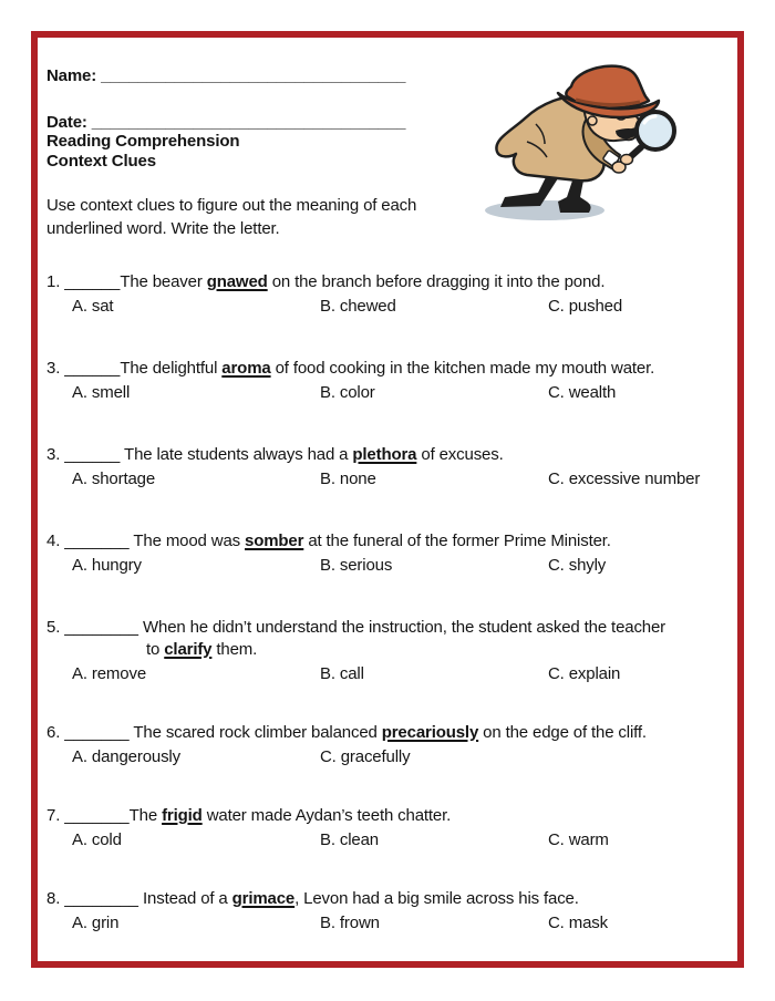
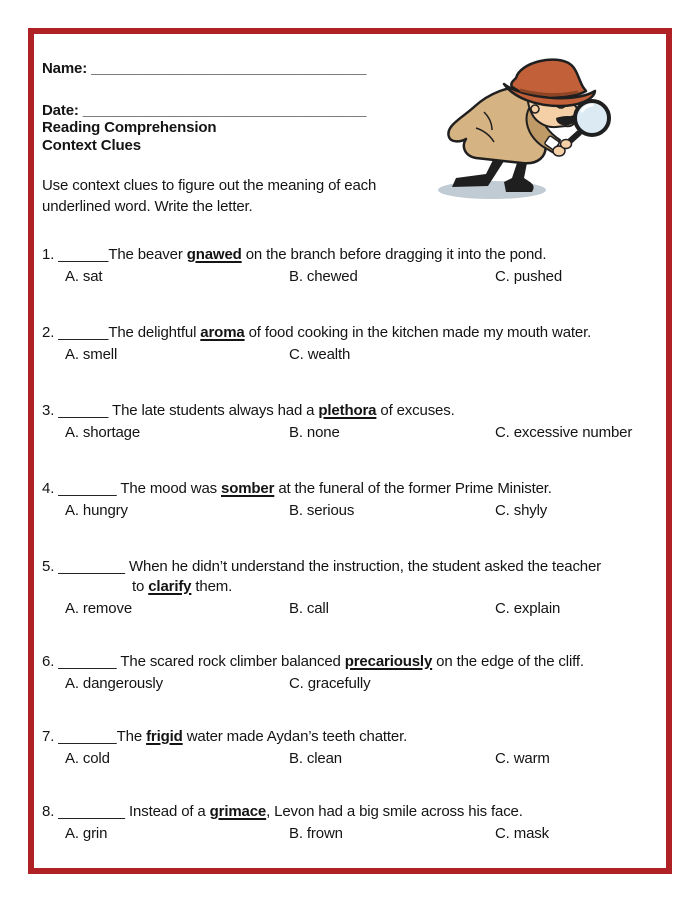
  Name: _________________________________
  Date: __________________________________
  Reading Comprehension
  Context Clues
  Use context clues to figure out the meaning of each
  underlined word. Write the letter.
  1. ______The beaver gnawed on the branch before dragging it into the pond.
  A. sat
  B. chewed
  C. pushed
- 3. ______The delightful aroma of food cooking in the kitchen made my mouth water.
+ 2. ______The delightful aroma of food cooking in the kitchen made my mouth water.
  A. smell
- B. color
  C. wealth
  3. ______ The late students always had a plethora of excuses.
  A. shortage
  B. none
  C. excessive number
  4. _______ The mood was somber at the funeral of the former Prime Minister.
  A. hungry
  B. serious
  C. shyly
  5. ________ When he didn’t understand the instruction, the student asked the teacher
  to clarify them.
  A. remove
  B. call
  C. explain
  6. _______ The scared rock climber balanced precariously on the edge of the cliff.
  A. dangerously
  C. gracefully
  7. _______The frigid water made Aydan’s teeth chatter.
  A. cold
  B. clean
  C. warm
  8. ________ Instead of a grimace, Levon had a big smile across his face.
  A. grin
  B. frown
  C. mask
